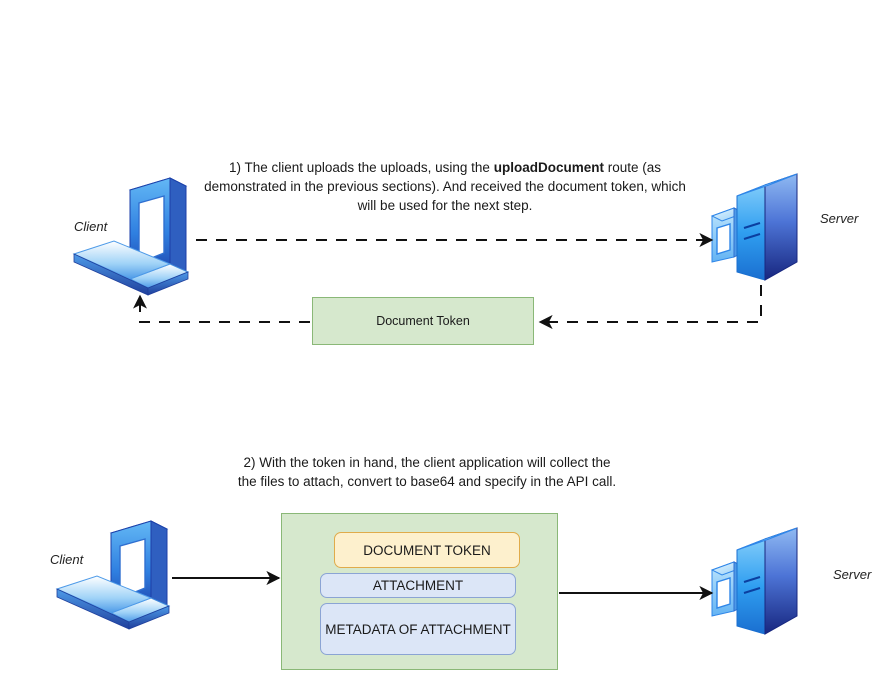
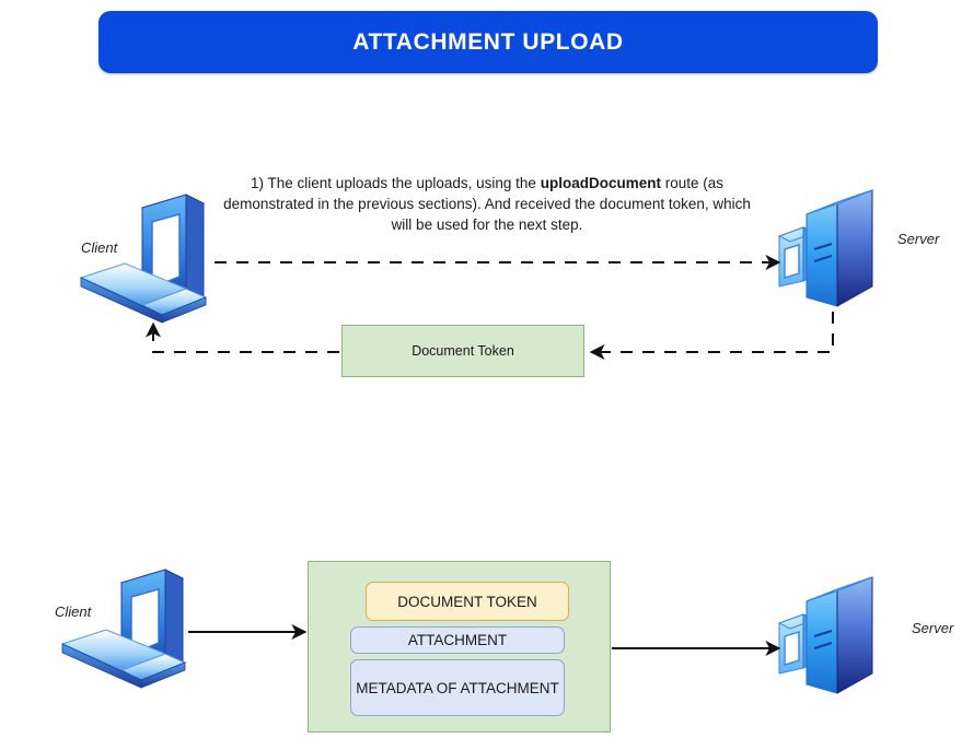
+ ATTACHMENT UPLOAD
  1) The client uploads the uploads, using the uploadDocument route (as demonstrated in the previous sections). And received the document token, which will be used for the next step.
- 2) With the token in hand, the client application will collect the
- the files to attach, convert to base64 and specify in the API call.
  Client
  Server
  Client
  Server
  Document Token
  DOCUMENT TOKEN
  ATTACHMENT
  METADATA OF ATTACHMENT
